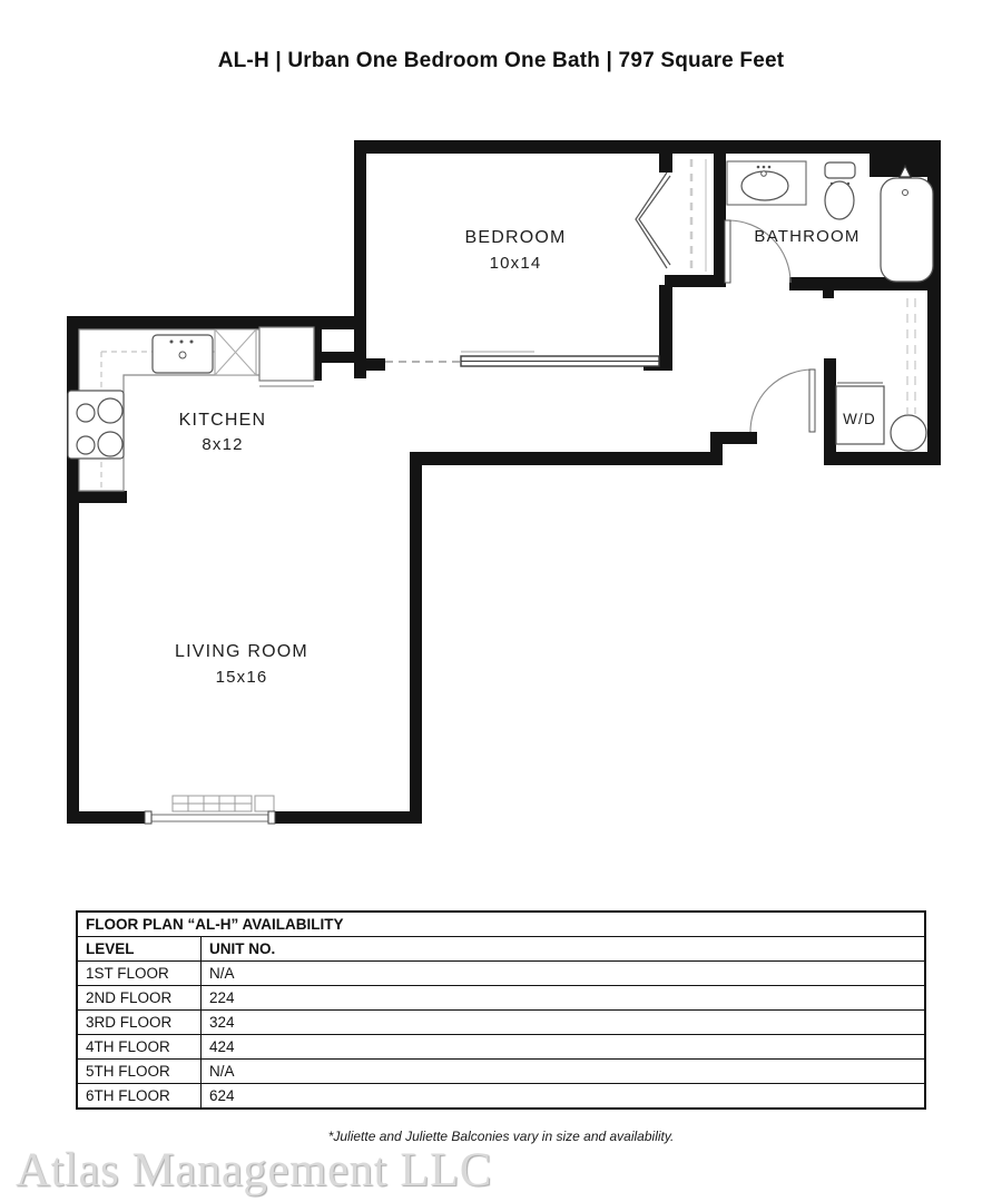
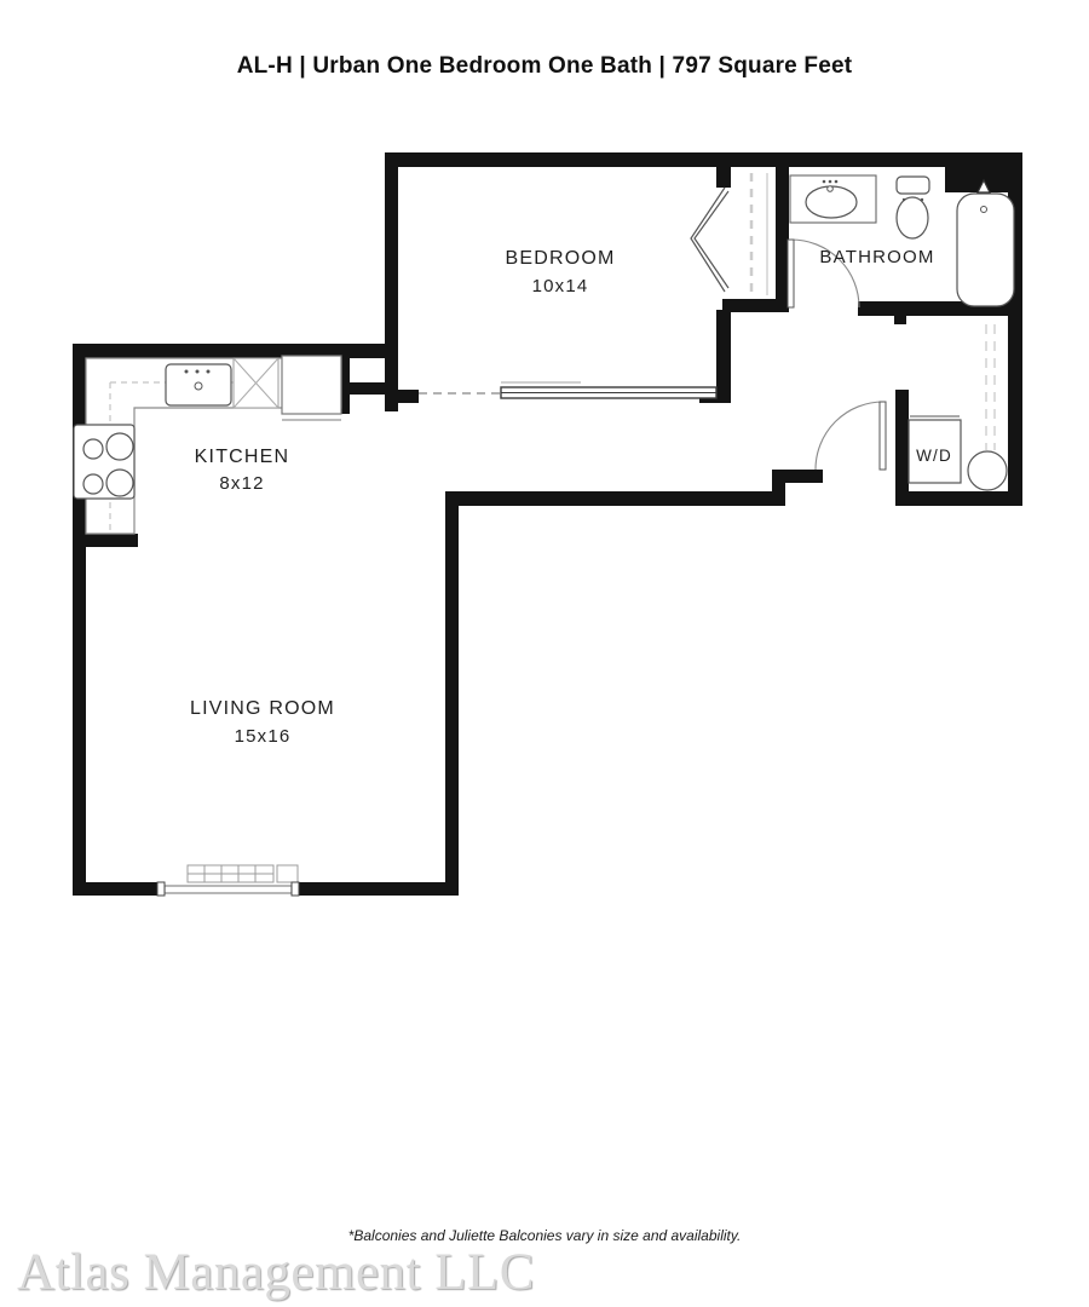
  AL-H | Urban One Bedroom One Bath | 797 Square Feet
  BEDROOM
  10x14
  BATHROOM
  KITCHEN
  8x12
  LIVING ROOM
  15x16
  W/D
- FLOOR PLAN “AL-H” AVAILABILITY
- LEVEL	UNIT NO.
- 1ST FLOOR	N/A
- 2ND FLOOR	224
- 3RD FLOOR	324
- 4TH FLOOR	424
- 5TH FLOOR	N/A
- 6TH FLOOR	624
- *Juliette and Juliette Balconies vary in size and availability.
+ *Balconies and Juliette Balconies vary in size and availability.
  Atlas Management LLC
